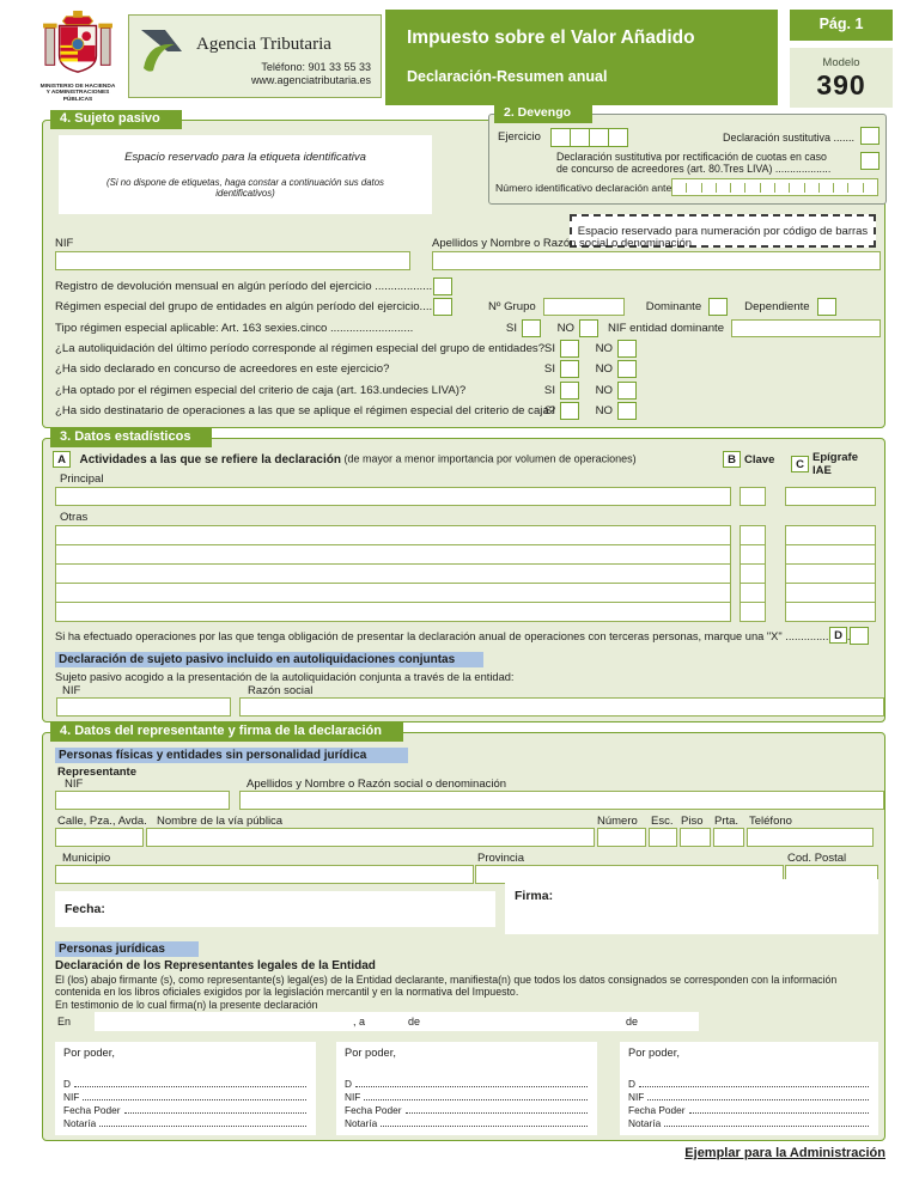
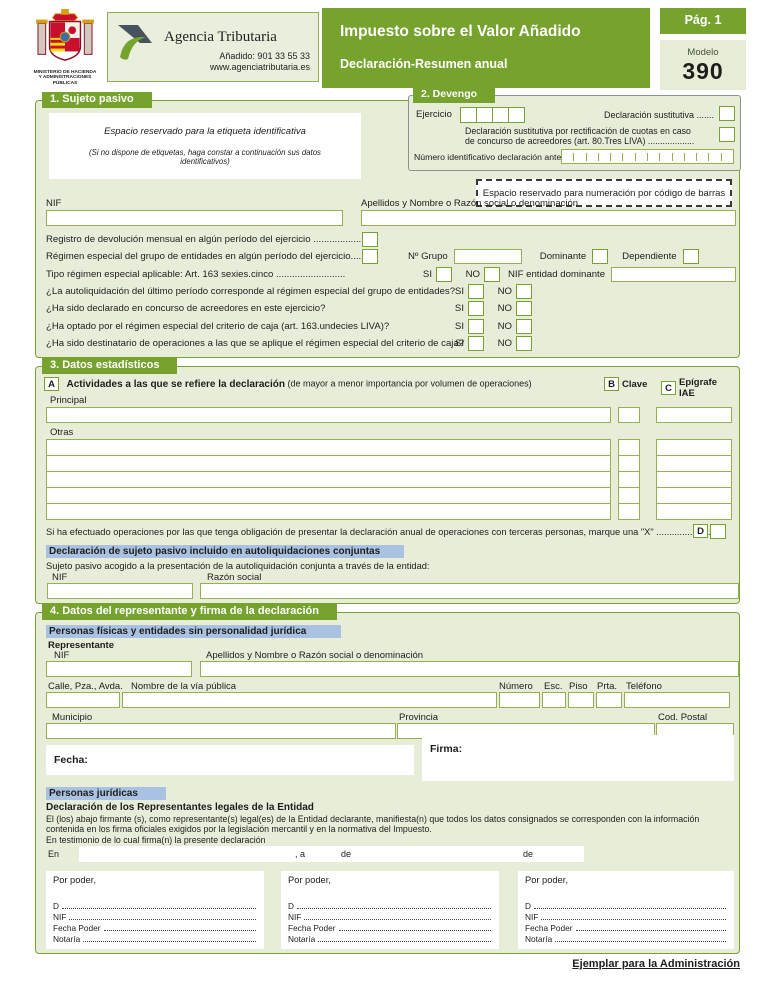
  Agencia Tributaria
- Teléfono: 901 33 55 33
+ Añadido: 901 33 55 33
  www.agenciatributaria.es
  Impuesto sobre el Valor Añadido
  Declaración-Resumen anual
  Pág. 1
  Modelo
  390
- 4. Sujeto pasivo
+ 1. Sujeto pasivo
  Espacio reservado para la etiqueta identificativa
  (Si no dispone de etiquetas, haga constar a continuación sus datos identificativos)
  2. Devengo
  Ejercicio
  Declaración sustitutiva .......
  Declaración sustitutiva por rectificación de cuotas en caso
  de concurso de acreedores (art. 80.Tres LIVA) ...................
  Número identificativo declaración ante
  Espacio reservado para numeración por código de barras
  NIF
  Apellidos y Nombre o Razón social o denominación
  Registro de devolución mensual en algún período del ejercicio ..................
  Régimen especial del grupo de entidades en algún período del ejercicio....
  Nº Grupo
  Dominante
  Dependiente
  Tipo régimen especial aplicable: Art. 163 sexies.cinco ..........................
  SI
  NO
  NIF entidad dominante
  ¿La autoliquidación del último período corresponde al régimen especial del grupo de entidade
  SI
  NO
  ¿Ha sido declarado en concurso de acreedores en este ejercicio?
  SI
  NO
  ¿Ha optado por el régimen especial del criterio de caja (art. 163.undecies LIVA)?
  SI
  NO
  ¿Ha sido destinatario de operaciones a las que se aplique el régimen especial del criterio de c
  SI
  NO
  3. Datos estadísticos
  A Actividades a las que se refiere la declaración (de mayor a menor importancia por volumen de operaciones)
  B
  Clave
  C
  Epígrafe IAE
  Principal
  Otras
  Si ha efectuado operaciones por las que tenga obligación de presentar la declaración anual de operaciones con terceras personas, marque una "X" ..............
  D
  Declaración de sujeto pasivo incluido en autoliquidaciones conjuntas
  Sujeto pasivo acogido a la presentación de la autoliquidación conjunta a través de la entidad:
  NIF
  Razón social
  4. Datos del representante y firma de la declaración
  Personas físicas y entidades sin personalidad jurídica
  Representante
  NIF
  Apellidos y Nombre o Razón social o denominación
  Calle, Pza., Avda.
  Nombre de la vía pública
  Número
  Esc.
  Piso
  Prta.
  Teléfono
  Municipio
  Provincia
  Cod. Postal
  Fecha:
  Firma:
  Personas jurídicas
  Declaración de los Representantes legales de la Entidad
- El (los) abajo firmante (s), como representante(s) legal(es) de la Entidad declarante, manifiesta(n) que todos los datos consignados se corresponden con la información contenida en los libros oficiales exigidos por la legislación mercantil y en la normativa del Impuesto.
+ El (los) abajo firmante (s), como representante(s) legal(es) de la Entidad declarante, manifiesta(n) que todos los datos consignados se corresponden con la información contenida en los firma oficiales exigidos por la legislación mercantil y en la normativa del Impuesto.
  En testimonio de lo cual firma(n) la presente declaración
  En
  , a
  de
  de
  Por poder,
  D
  NIF
  Fecha Poder
  Notaría
  Por poder,
  D
  NIF
  Fecha Poder
  Notaría
  Por poder,
  D
  NIF
  Fecha Poder
  Notaría
  Ejemplar para la Administración
